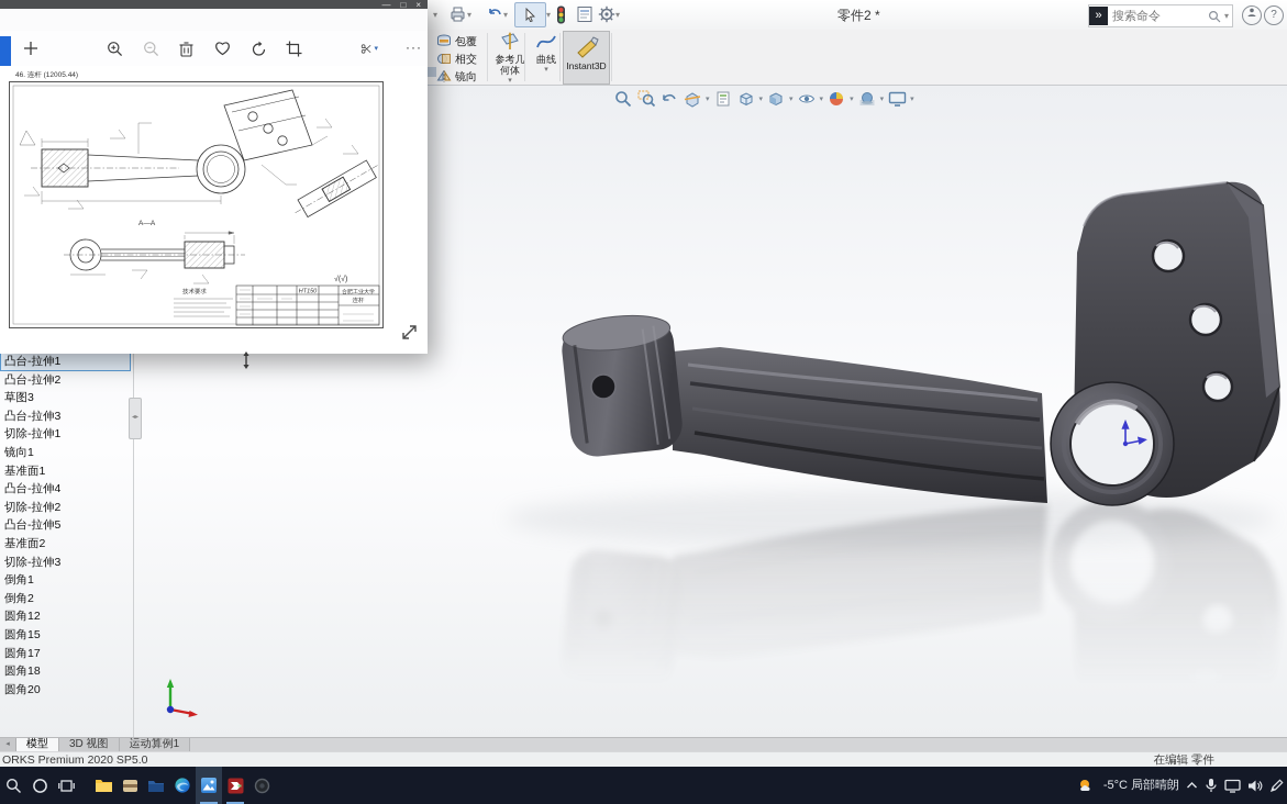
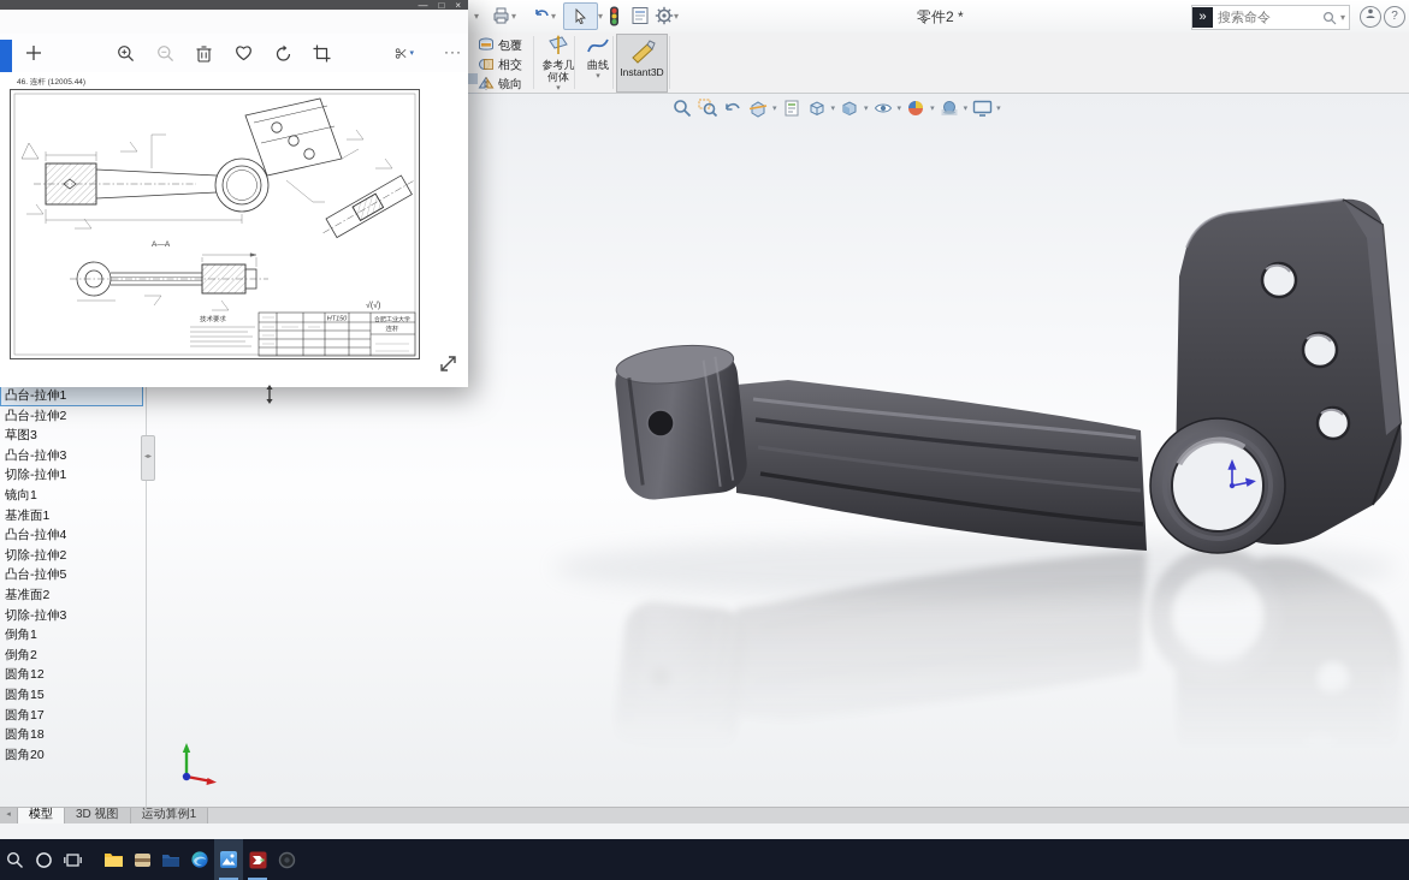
  ▾
  ▾
  ▾
  ▾
  ▾
  零件2 *
  »
  搜索命令
  ▾
  ?
  包覆
  相交
  镜向
  参考几何体
  曲线
  Instant3D
  凸台-拉伸1
  凸台-拉伸2
  草图3
  凸台-拉伸3
  切除-拉伸1
  镜向1
  基准面1
  凸台-拉伸4
  切除-拉伸2
  凸台-拉伸5
  基准面2
  切除-拉伸3
  倒角1
  倒角2
  圆角12
  圆角15
  圆角17
  圆角18
  圆角20
  模型
  3D 视图
  运动算例1
- ORKS Premium 2020 SP5.0
- 在编辑 零件
- -5°C 局部晴朗
  —
  □
  ×
  ···
